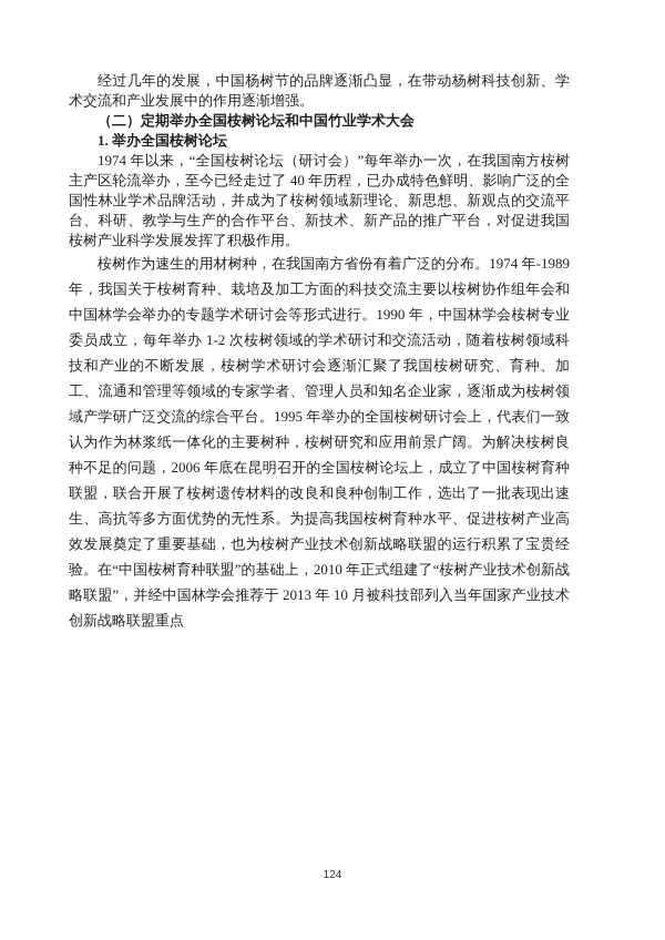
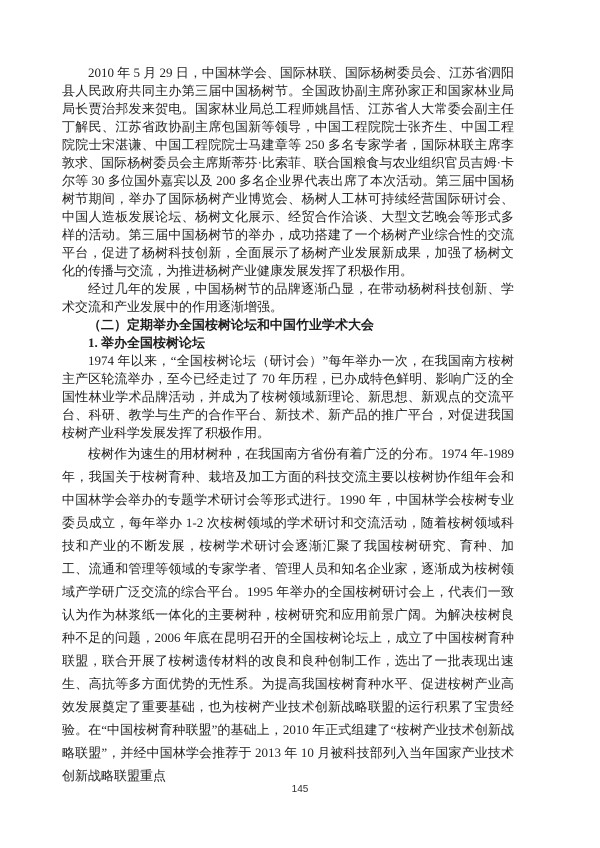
+ 2010 年 5 月 29 日，中国林学会、国际林联、国际杨树委员会、江苏省泗阳县人民政府共同主办第三届中国杨树节。全国政协副主席孙家正和国家林业局局长贾治邦发来贺电。国家林业局总工程师姚昌恬、江苏省人大常委会副主任丁解民、江苏省政协副主席包国新等领导，中国工程院院士张齐生、中国工程院院士宋湛谦、中国工程院院士马建章等 250 多名专家学者，国际林联主席李敦求、国际杨树委员会主席斯蒂芬·比索菲、联合国粮食与农业组织官员吉姆·卡尔等 30 多位国外嘉宾以及 200 多名企业界代表出席了本次活动。第三届中国杨树节期间，举办了国际杨树产业博览会、杨树人工林可持续经营国际研讨会、中国人造板发展论坛、杨树文化展示、经贸合作洽谈、大型文艺晚会等形式多样的活动。第三届中国杨树节的举办，成功搭建了一个杨树产业综合性的交流平台，促进了杨树科技创新，全面展示了杨树产业发展新成果，加强了杨树文化的传播与交流，为推进杨树产业健康发展发挥了积极作用。
  经过几年的发展，中国杨树节的品牌逐渐凸显，在带动杨树科技创新、学术交流和产业发展中的作用逐渐增强。
  （二）定期举办全国桉树论坛和中国竹业学术大会
  1. 举办全国桉树论坛
- 1974 年以来，“全国桉树论坛（研讨会）”每年举办一次，在我国南方桉树主产区轮流举办，至今已经走过了 40 年历程，已办成特色鲜明、影响广泛的全国性林业学术品牌活动，并成为了桉树领域新理论、新思想、新观点的交流平台、科研、教学与生产的合作平台、新技术、新产品的推广平台，对促进我国桉树产业科学发展发挥了积极作用。
+ 1974 年以来，“全国桉树论坛（研讨会）”每年举办一次，在我国南方桉树主产区轮流举办，至今已经走过了 70 年历程，已办成特色鲜明、影响广泛的全国性林业学术品牌活动，并成为了桉树领域新理论、新思想、新观点的交流平台、科研、教学与生产的合作平台、新技术、新产品的推广平台，对促进我国桉树产业科学发展发挥了积极作用。
  桉树作为速生的用材树种，在我国南方省份有着广泛的分布。1974 年-1989 年，我国关于桉树育种、栽培及加工方面的科技交流主要以桉树协作组年会和中国林学会举办的专题学术研讨会等形式进行。1990 年，中国林学会桉树专业委员成立，每年举办 1-2 次桉树领域的学术研讨和交流活动，随着桉树领域科技和产业的不断发展，桉树学术研讨会逐渐汇聚了我国桉树研究、育种、加工、流通和管理等领域的专家学者、管理人员和知名企业家，逐渐成为桉树领域产学研广泛交流的综合平台。1995 年举办的全国桉树研讨会上，代表们一致认为作为林浆纸一体化的主要树种，桉树研究和应用前景广阔。为解决桉树良种不足的问题，2006 年底在昆明召开的全国桉树论坛上，成立了中国桉树育种联盟，联合开展了桉树遗传材料的改良和良种创制工作，选出了一批表现出速生、高抗等多方面优势的无性系。为提高我国桉树育种水平、促进桉树产业高效发展奠定了重要基础，也为桉树产业技术创新战略联盟的运行积累了宝贵经验。在“中国桉树育种联盟”的基础上，2010 年正式组建了“桉树产业技术创新战略联盟”，并经中国林学会推荐于 2013 年 10 月被科技部列入当年国家产业技术创新战略联盟重点
- 124
+ 145
